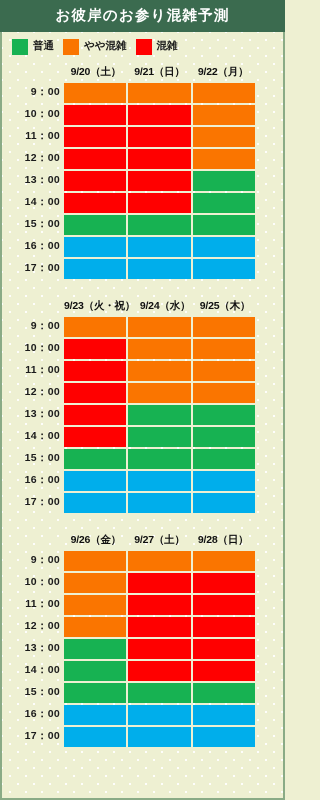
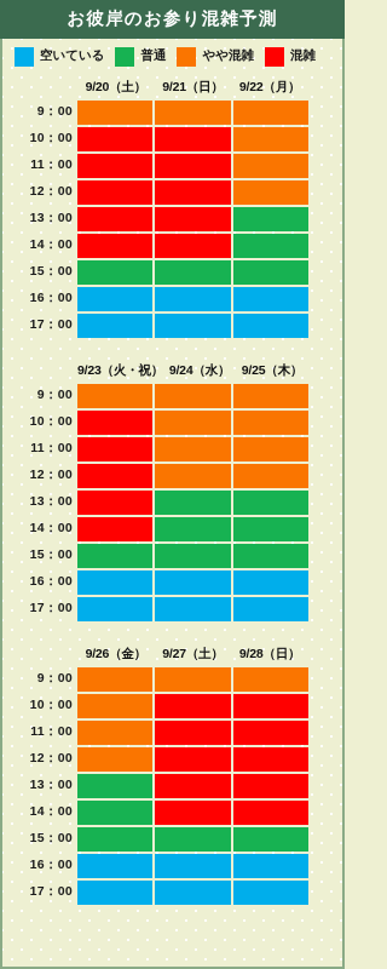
  お彼岸のお参り混雑予測
+ 空いている
  普通
  やや混雑
  混雑
  9/20（土）
  9/21（日）
  9/22（月）
  9：00
  10：00
  11：00
  12：00
  13：00
  14：00
  15：00
  16：00
  17：00
  9/23（火・祝）
  9/24（水）
  9/25（木）
  9：00
  10：00
  11：00
  12：00
  13：00
  14：00
  15：00
  16：00
  17：00
  9/26（金）
  9/27（土）
  9/28（日）
  9：00
  10：00
  11：00
  12：00
  13：00
  14：00
  15：00
  16：00
  17：00
